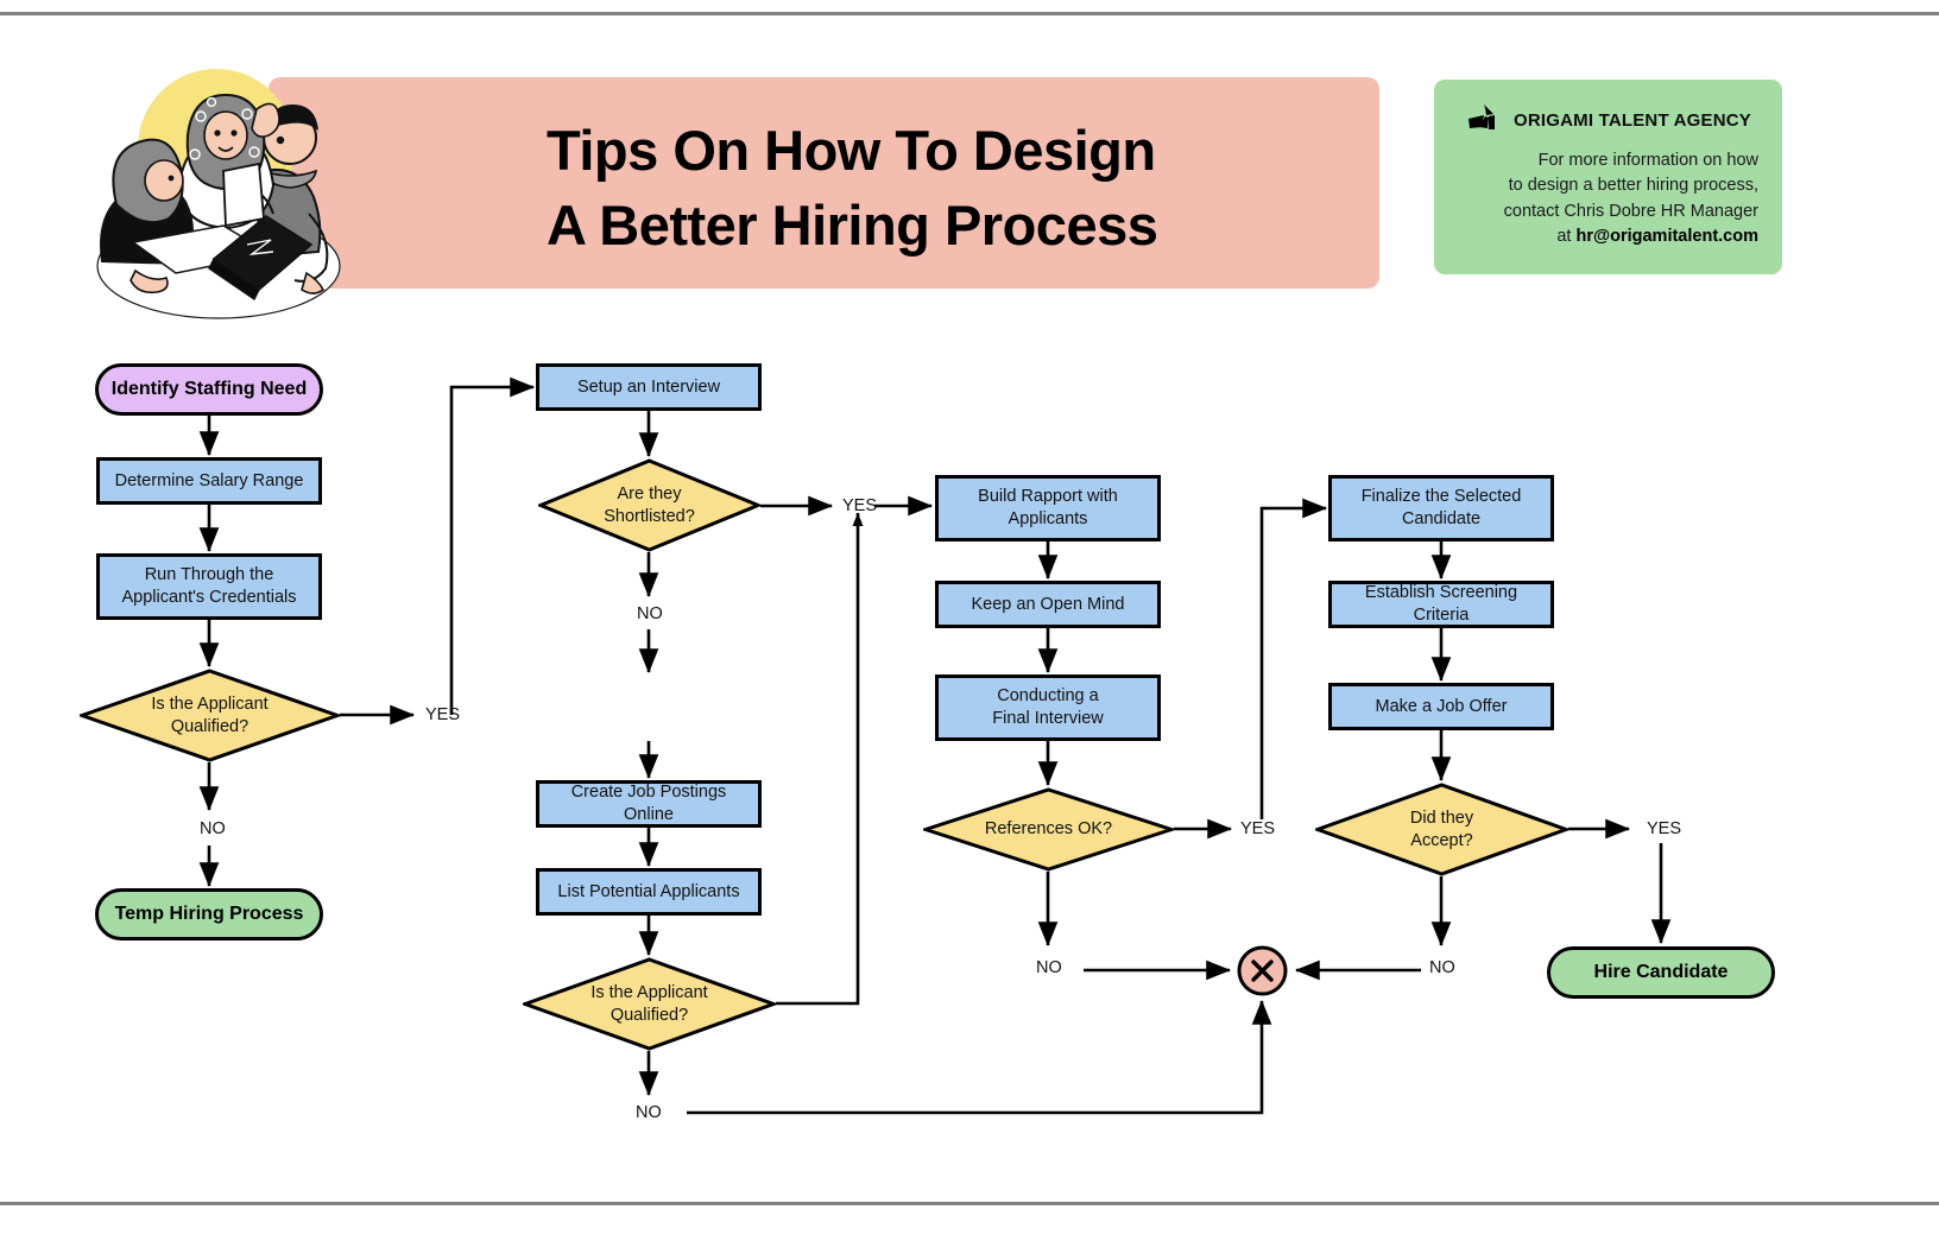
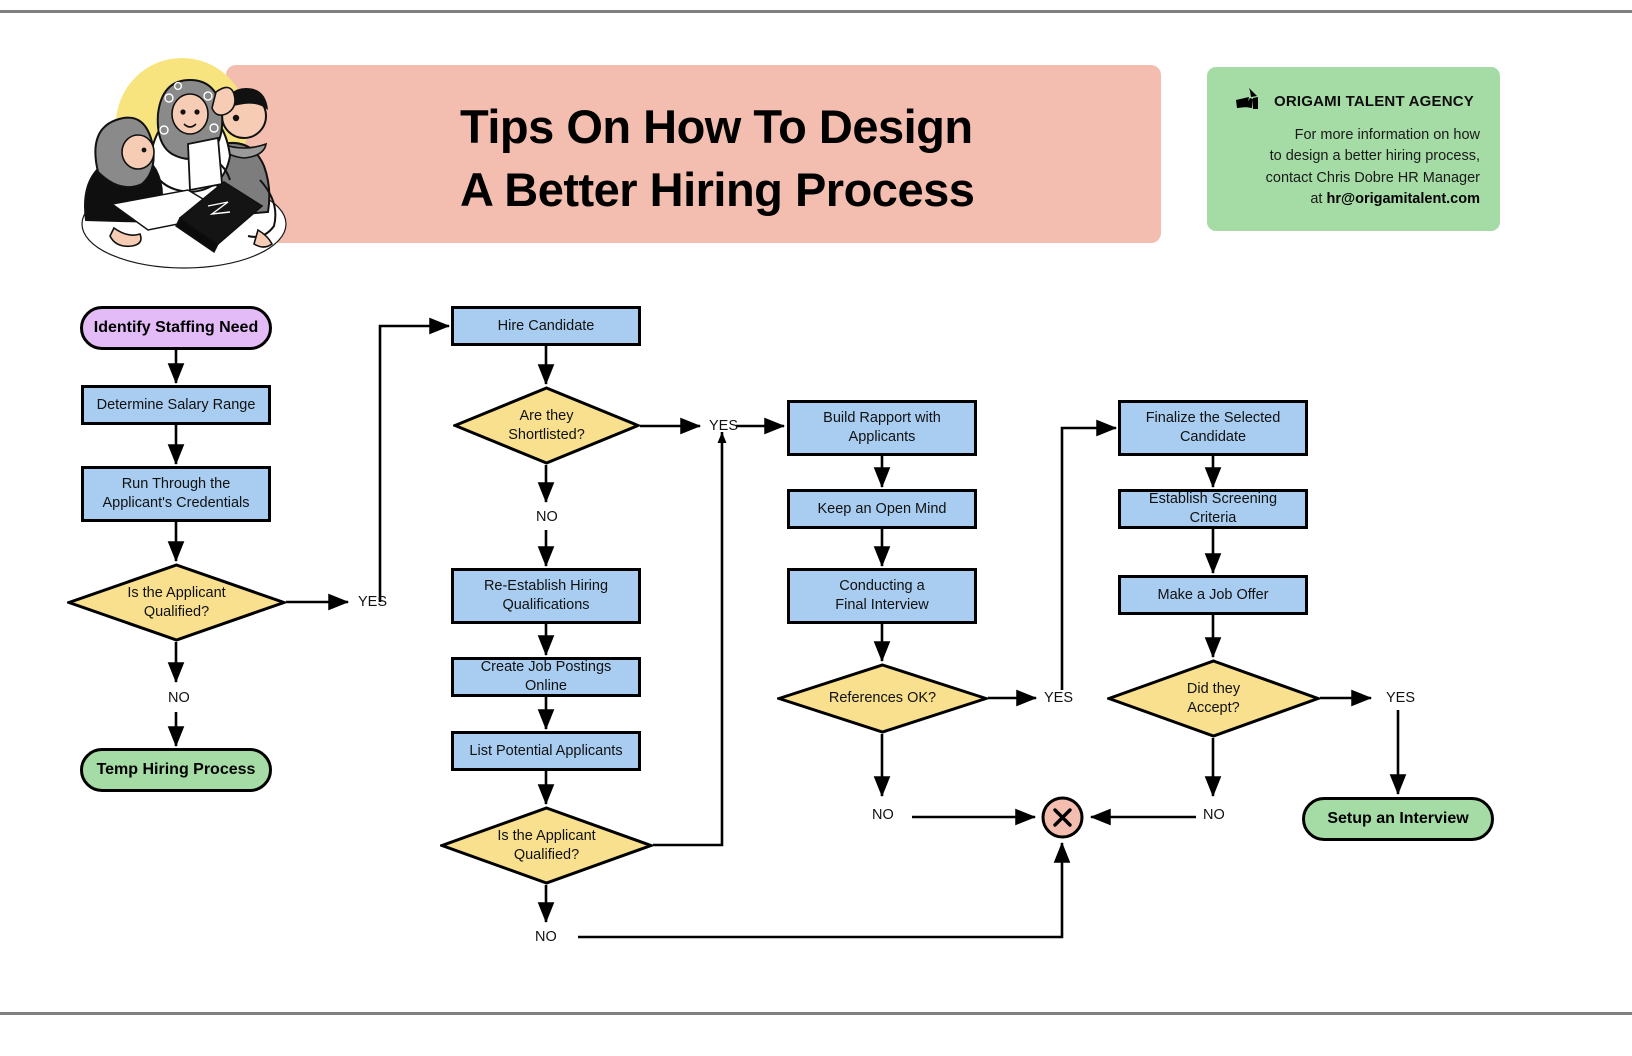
  Tips On How To Design
  A Better Hiring Process
  ORIGAMI TALENT AGENCY
  For more information on how
  to design a better hiring process,
  contact Chris Dobre HR Manager
  at hr@origamitalent.com
  Identify Staffing Need
  Determine Salary Range
  Run Through the
  Applicant's Credentials
  Is the Applicant
  Qualified?
  Temp Hiring Process
- Setup an Interview
+ Hire Candidate
  Are they
  Shortlisted?
+ Re-Establish Hiring
+ Qualifications
  Create Job Postings Online
  List Potential Applicants
  Is the Applicant
  Qualified?
  Build Rapport with
  Applicants
  Keep an Open Mind
  Conducting a
  Final Interview
  References OK?
  Finalize the Selected
  Candidate
  Establish Screening Criteria
  Make a Job Offer
  Did they
  Accept?
- Hire Candidate
+ Setup an Interview
  YES
  NO
  YES
  NO
  YES
  NO
  YES
  NO
  NO
